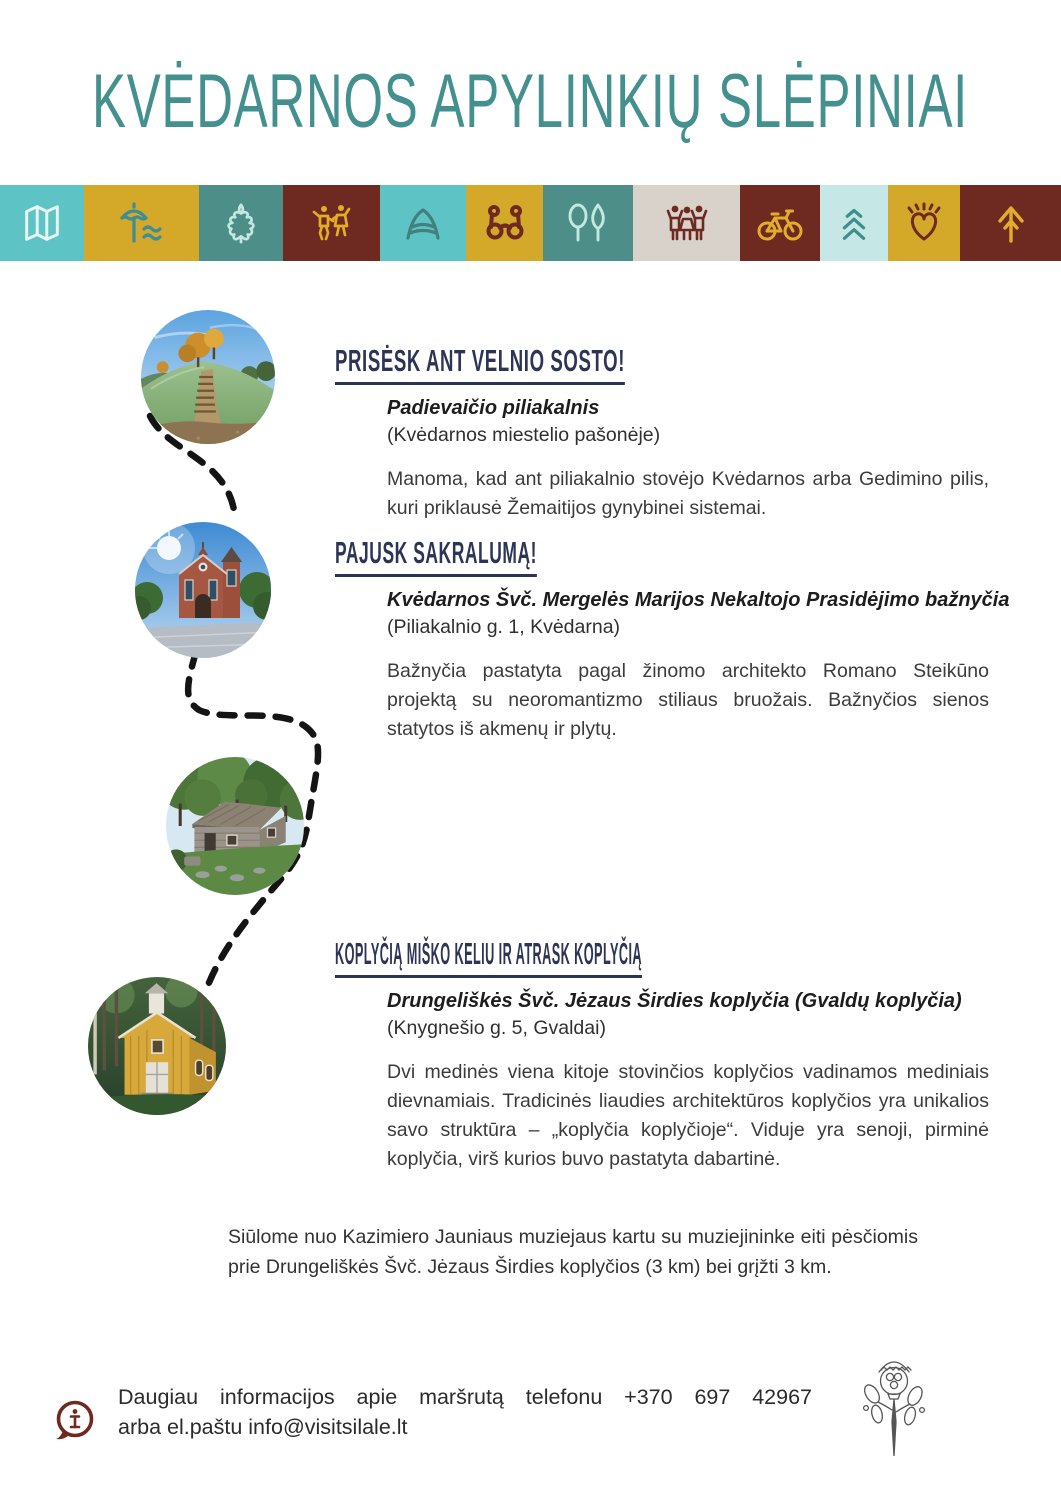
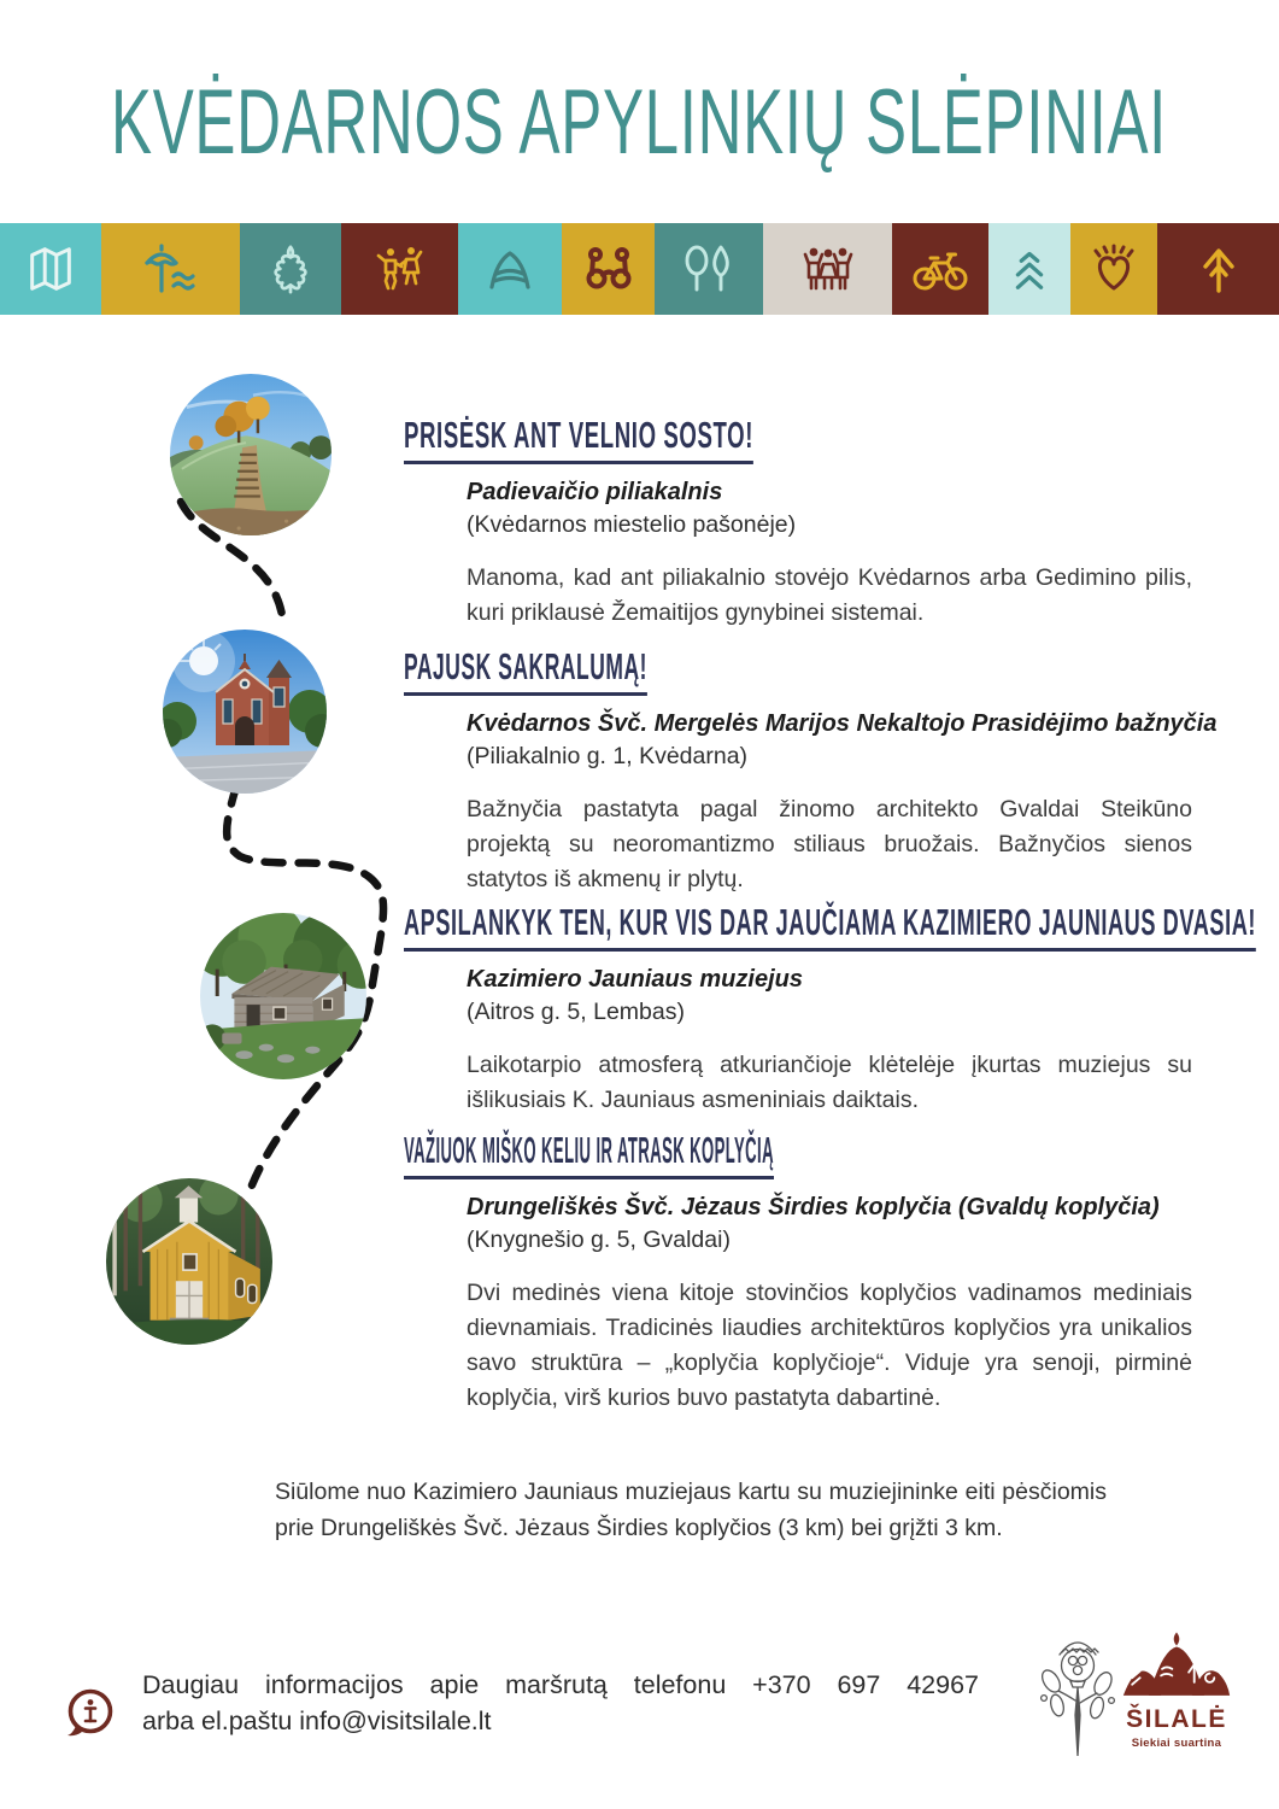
  KVĖDARNOS APYLINKIŲ SLĖPINIAI
  PRISĖSK ANT VELNIO SOSTO!
  Padievaičio piliakalnis
  (Kvėdarnos miestelio pašonėje)
  Manoma, kad ant piliakalnio stovėjo Kvėdarnos arba Gedimino pilis, kuri priklausė Žemaitijos gynybinei sistemai.
  PAJUSK SAKRALUMĄ!
  Kvėdarnos Švč. Mergelės Marijos Nekaltojo Prasidėjimo bažnyčia
  (Piliakalnio g. 1, Kvėdarna)
- Bažnyčia pastatyta pagal žinomo architekto Romano Steikūno projektą su neoromantizmo stiliaus bruožais. Bažnyčios sienos statytos iš akmenų ir plytų.
+ Bažnyčia pastatyta pagal žinomo architekto Gvaldai Steikūno projektą su neoromantizmo stiliaus bruožais. Bažnyčios sienos statytos iš akmenų ir plytų.
+ APSILANKYK TEN, KUR VIS DAR JAUČIAMA KAZIMIERO JAUNIAUS DVASIA!
+ Kazimiero Jauniaus muziejus
+ (Aitros g. 5, Lembas)
+ Laikotarpio atmosferą atkuriančioje klėtelėje įkurtas muziejus su išlikusiais K. Jauniaus asmeniniais daiktais.
- KOPLYČIĄ MIŠKO KELIU IR ATRASK KOPLYČIĄ
+ VAŽIUOK MIŠKO KELIU IR ATRASK KOPLYČIĄ
  Drungeliškės Švč. Jėzaus Širdies koplyčia (Gvaldų koplyčia)
  (Knygnešio g. 5, Gvaldai)
  Dvi medinės viena kitoje stovinčios koplyčios vadinamos mediniais dievnamiais. Tradicinės liaudies architektūros koplyčios yra unikalios savo struktūra – „koplyčia koplyčioje“. Viduje yra senoji, pirminė koplyčia, virš kurios buvo pastatyta dabartinė.
  Siūlome nuo Kazimiero Jauniaus muziejaus kartu su muziejininke eiti pėsčiomis prie Drungeliškės Švč. Jėzaus Širdies koplyčios (3 km) bei grįžti 3 km.
  Daugiau informacijos apie maršrutą telefonu +370 697 42967
  arba el.paštu info@visitsilale.lt
+ ŠILALĖ
+ Siekiai suartina
